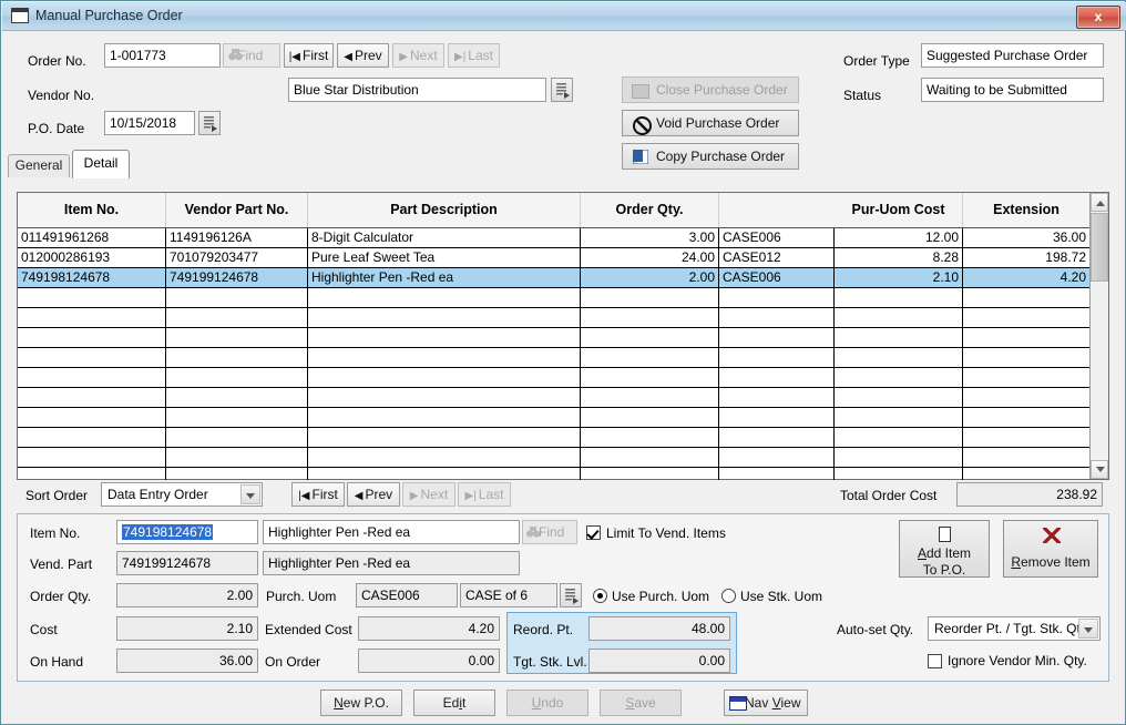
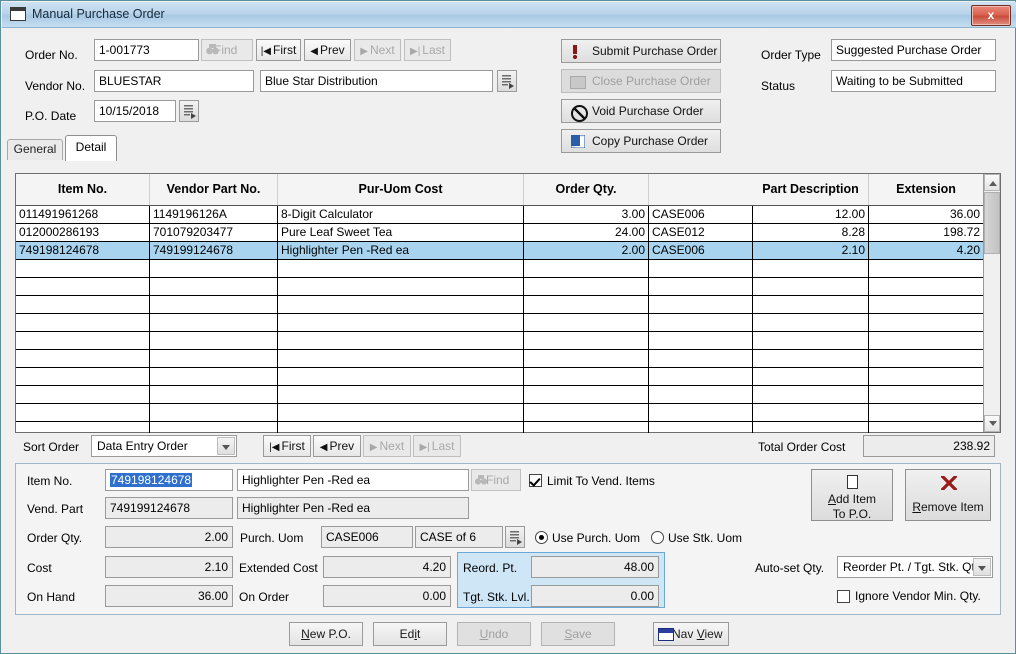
  Manual Purchase Order
  x
  Order No.
  1-001773
  ind
  |◀ First
  ◀ Prev
  ▶ Next
  ▶| Last
  Vendor No.
+ BLUESTAR
  Blue Star Distribution
  P.O. Date
  10/15/2018
+ Submit Purchase Order
  Close Purchase Order
  Void Purchase Order
  Copy Purchase Order
  Order Type
  Suggested Purchase Order
  Status
  Waiting to be Submitted
  General
  Detail
  Item No.
  Vendor Part No.
- Part Description
+ Pur-Uom Cost
  Order Qty.
- Pur-Uom Cost
+ Part Description
  Extension
  011491961268
  1149196126A
  8-Digit Calculator
  3.00
  CASE006
  12.00
  36.00
  012000286193
  701079203477
  Pure Leaf Sweet Tea
  24.00
  CASE012
  8.28
  198.72
  749198124678
  749199124678
  Highlighter Pen -Red ea
  2.00
  CASE006
  2.10
  4.20
  Sort Order
  Data Entry Order
  |◀ First
  ◀ Prev
  ▶ Next
  ▶| Last
  Total Order Cost
  238.92
  Item No.
  749198124678
  Highlighter Pen -Red ea
  Find
  Limit To Vend. Items
  Vend. Part
  749199124678
  Highlighter Pen -Red ea
  Order Qty.
  2.00
  Purch. Uom
  CASE006
  CASE of 6
  Use Purch. Uom
  Use Stk. Uom
  Cost
  2.10
  Extended Cost
  4.20
  On Hand
  36.00
  On Order
  0.00
  Reord. Pt.
  48.00
  Tgt. Stk. Lvl.
  0.00
  Add Item
  To P.O.
  Remove Item
  Auto-set Qty.
  Reorder Pt. / Tgt. Stk. Q
  Ignore Vendor Min. Qty.
  New P.O.
  Edit
  Undo
  Save
  Nav View
